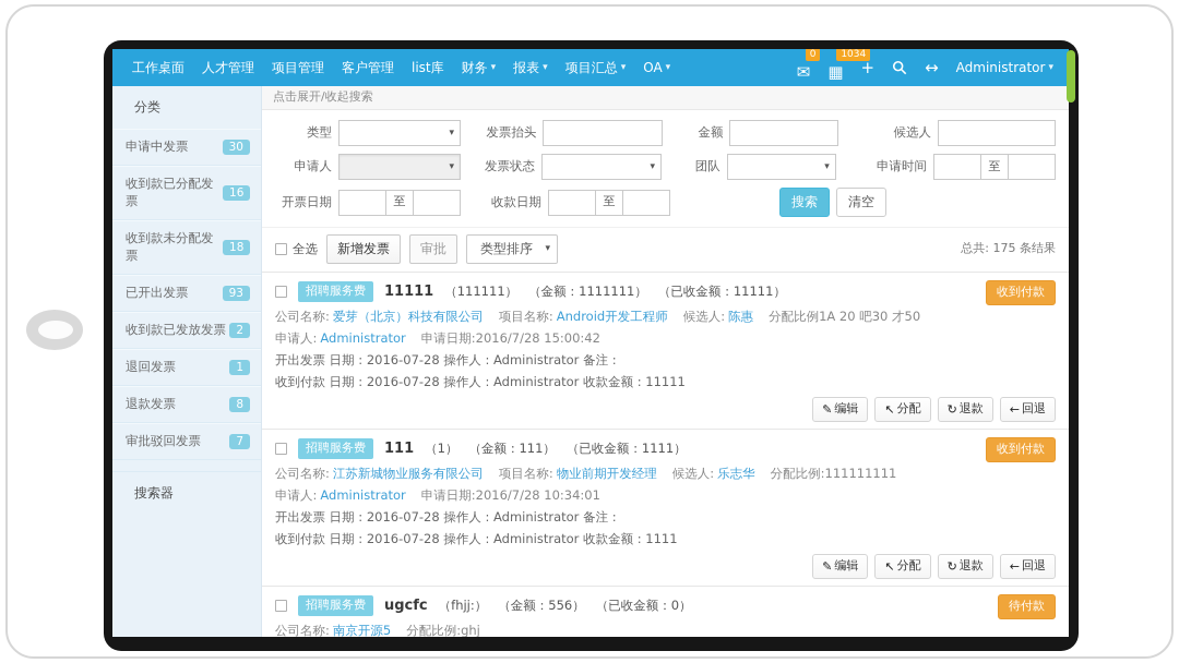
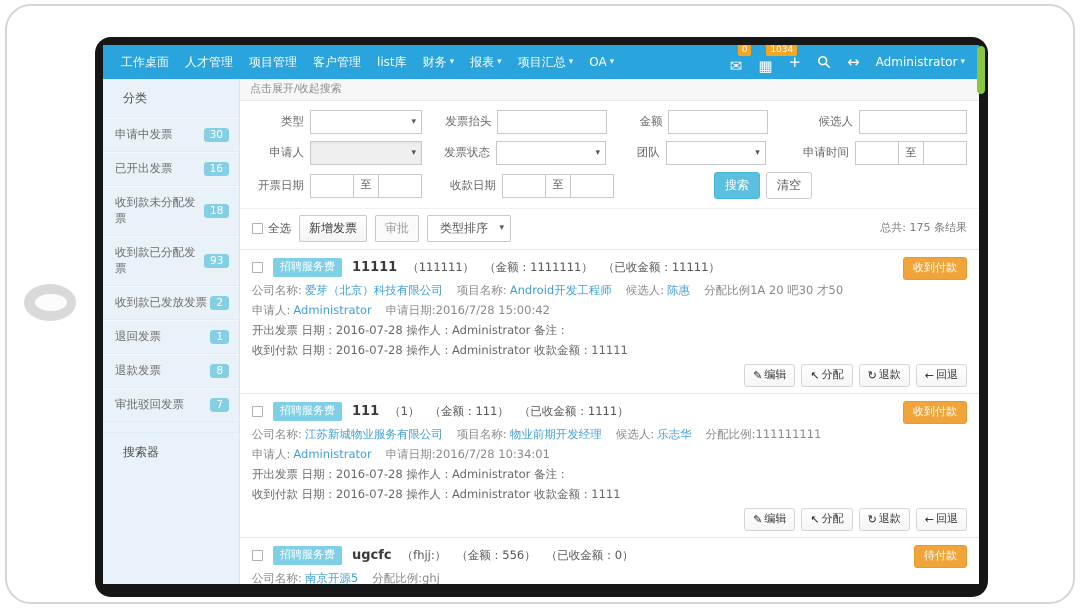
  工作桌面
  人才管理
  项目管理
  客户管理
  list库
  财务
  ▾
  报表
  ▾
  项目汇总
  ▾
  OA
  ▾
  0
  ✉
  1034
  ▦
  +
  ↔
  Administrator
  ▾
  分类
  申请中发票
  30
- 收到款已分配发票
+ 已开出发票
  16
  收到款未分配发票
  18
- 已开出发票
+ 收到款已分配发票
  93
  收到款已发放发票
  2
  退回发票
  1
  退款发票
  8
  审批驳回发票
  7
  搜索器
  点击展开/收起搜索
  类型
  ▾
  发票抬头
  金额
  候选人
  申请人
  ▾
  发票状态
  ▾
  团队
  ▾
  申请时间
  至
  开票日期
  至
  收款日期
  至
  搜索
  清空
  全选
  新增发票
  审批
  类型排序
  ▾
  总共: 175 条结果
  收到付款
  招聘服务费
  11111
  （111111）
  （金额：1111111）
  （已收金额：11111）
  公司名称:
  爱芽（北京）科技有限公司
  项目名称:
  Android开发工程师
  候选人:
  陈惠
  分配比例1A 20 吧30 才50
  申请人:
  Administrator
  申请日期:2016/7/28 15:00:42
  开出发票 日期 : 2016-07-28 操作人 : Administrator 备注 :
  收到付款 日期 : 2016-07-28 操作人 : Administrator 收款金额 : 11111
  ✎
  编辑
  ↖
  分配
  ↻
  退款
  ←
  回退
  收到付款
  招聘服务费
  111
  （1）
  （金额：111）
  （已收金额：1111）
  公司名称:
  江苏新城物业服务有限公司
  项目名称:
  物业前期开发经理
  候选人:
  乐志华
  分配比例:111111111
  申请人:
  Administrator
  申请日期:2016/7/28 10:34:01
  开出发票 日期 : 2016-07-28 操作人 : Administrator 备注 :
  收到付款 日期 : 2016-07-28 操作人 : Administrator 收款金额 : 1111
  ✎
  编辑
  ↖
  分配
  ↻
  退款
  ←
  回退
  待付款
  招聘服务费
  ugcfc
  （fhjj:）
  （金额：556）
  （已收金额：0）
  公司名称:
  南京开源5
  分配比例:ghj
